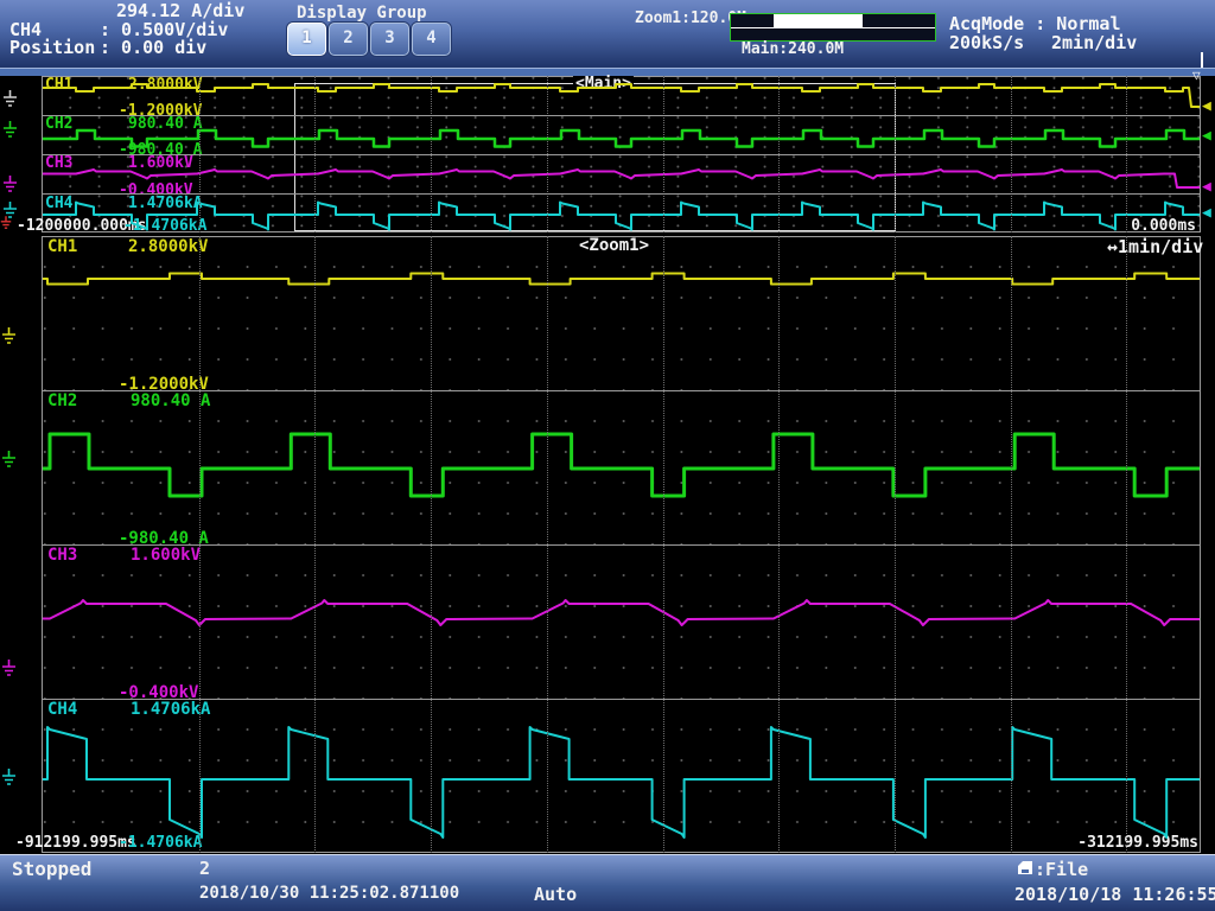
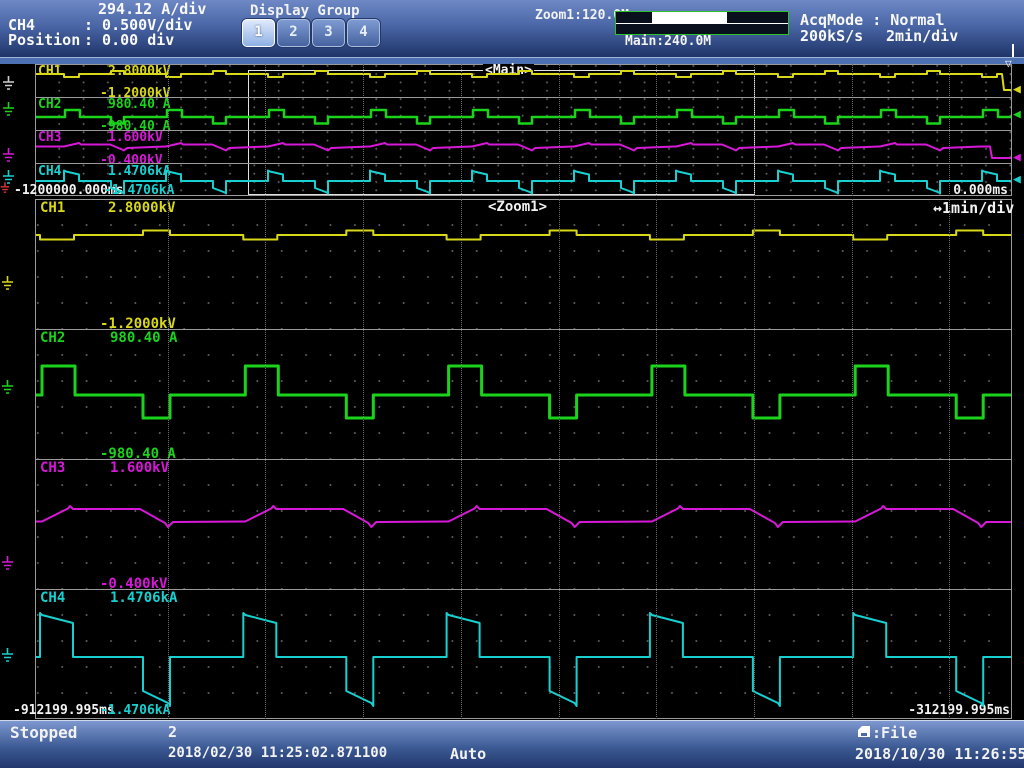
  294.12 A/div
  CH4
  : 0.500V/div
  Position
  : 0.00 div
  Display Group
  1
  2
  3
  4
  Zoom1:120.
  Main:240.0M
  AcqMode : Normal
  200kS/s
  2min/div
  ▽
  CH1
  8000kV
  -1.2000kV
  CH2
  980.40 A
  -980.40 A
  CH3
  1.600kV
  -0.400kV
  CH4
  1.4706k
  -1200000.000m
  -4706kA
  0.000ms
  ◀
  ◀
  ◀
  ◀
  CH1
  2.8000kV
  <Zoom1>
  ↔1min/div
  -1.2000kV
  CH2
  980.40 A
  -980.40 A
  CH3
  1.600kV
  -0.400kV
  CH4
  1.4706kA
  -912199.995ms
  -1.4706kA
  -312199.995ms
  Stopped
  2
- 2018/10/30 11:25:02.871100
+ 2018/02/30 11:25:02.871100
  Auto
  :File
- 2018/10/18 11:26:55
+ 2018/10/30 11:26:55
